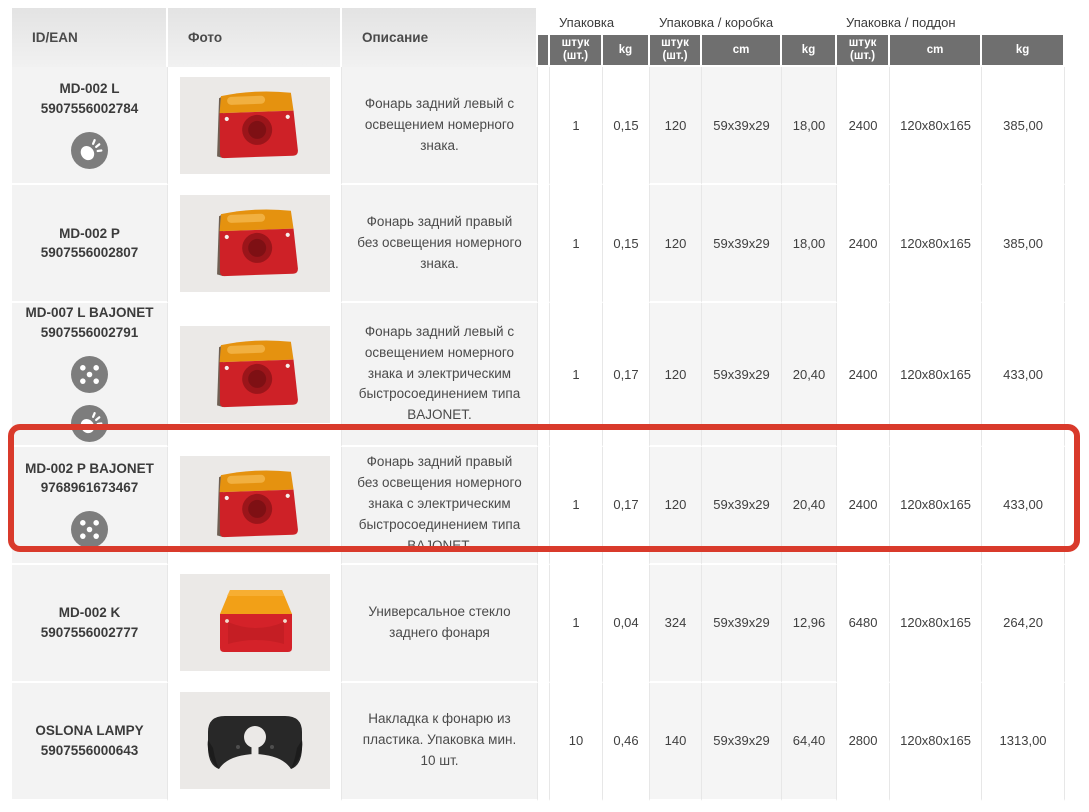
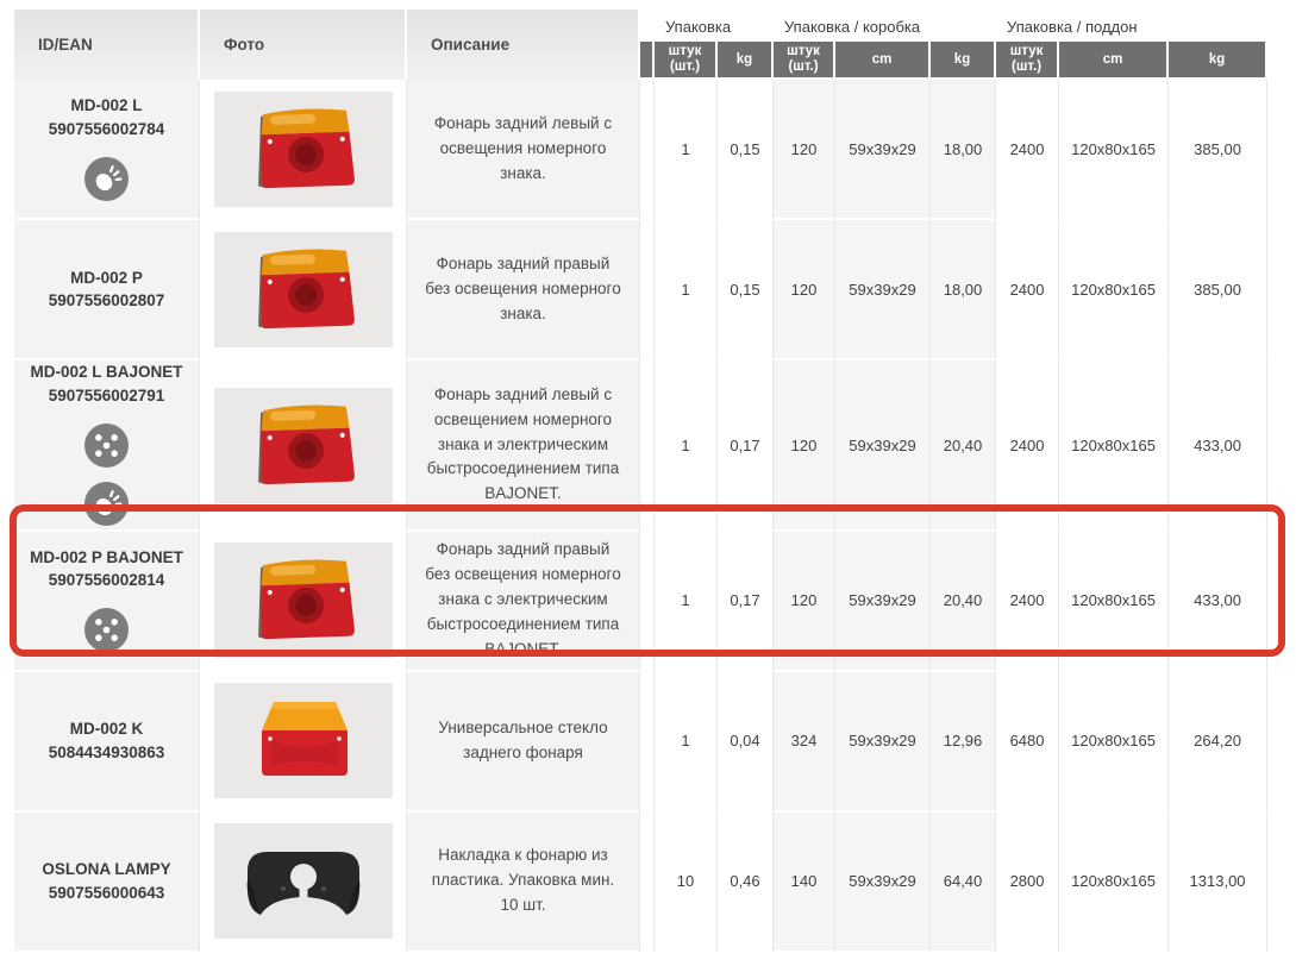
  ID/EAN	Фото	Описание		Упаковка	Упаковка / коробка	Упаковка / поддон
  	штук (шт.)	kg	штук (шт.)	cm	kg	штук (шт.)	cm	kg
- MD-002 L 5907556002784		Фонарь задний левый с освещением номерного знака.		1	0,15	120	59x39x29	18,00	2400	120x80x165	385,00
+ MD-002 L 5907556002784		Фонарь задний левый с освещения номерного знака.		1	0,15	120	59x39x29	18,00	2400	120x80x165	385,00
  MD-002 P 5907556002807		Фонарь задний правый без освещения номерного знака.		1	0,15	120	59x39x29	18,00	2400	120x80x165	385,00
- MD-007 L BAJONET 5907556002791		Фонарь задний левый с освещением номерного знака и электрическим быстросоединением типа BAJONET.		1	0,17	120	59x39x29	20,40	2400	120x80x165	433,00
+ MD-002 L BAJONET 5907556002791		Фонарь задний левый с освещением номерного знака и электрическим быстросоединением типа BAJONET.		1	0,17	120	59x39x29	20,40	2400	120x80x165	433,00
- MD-002 P BAJONET 9768961673467		Фонарь задний правый без освещения номерного знака с электрическим быстросоединением типа BAJONET.		1	0,17	120	59x39x29	20,40	2400	120x80x165	433,00
+ MD-002 P BAJONET 5907556002814		Фонарь задний правый без освещения номерного знака с электрическим быстросоединением типа BAJONET.		1	0,17	120	59x39x29	20,40	2400	120x80x165	433,00
- MD-002 K 5907556002777		Универсальное стекло заднего фонаря		1	0,04	324	59x39x29	12,96	6480	120x80x165	264,20
+ MD-002 K 5084434930863		Универсальное стекло заднего фонаря		1	0,04	324	59x39x29	12,96	6480	120x80x165	264,20
  OSLONA LAMPY 5907556000643		Накладка к фонарю из пластика. Упаковка мин. 10 шт.		10	0,46	140	59x39x29	64,40	2800	120x80x165	1313,00
